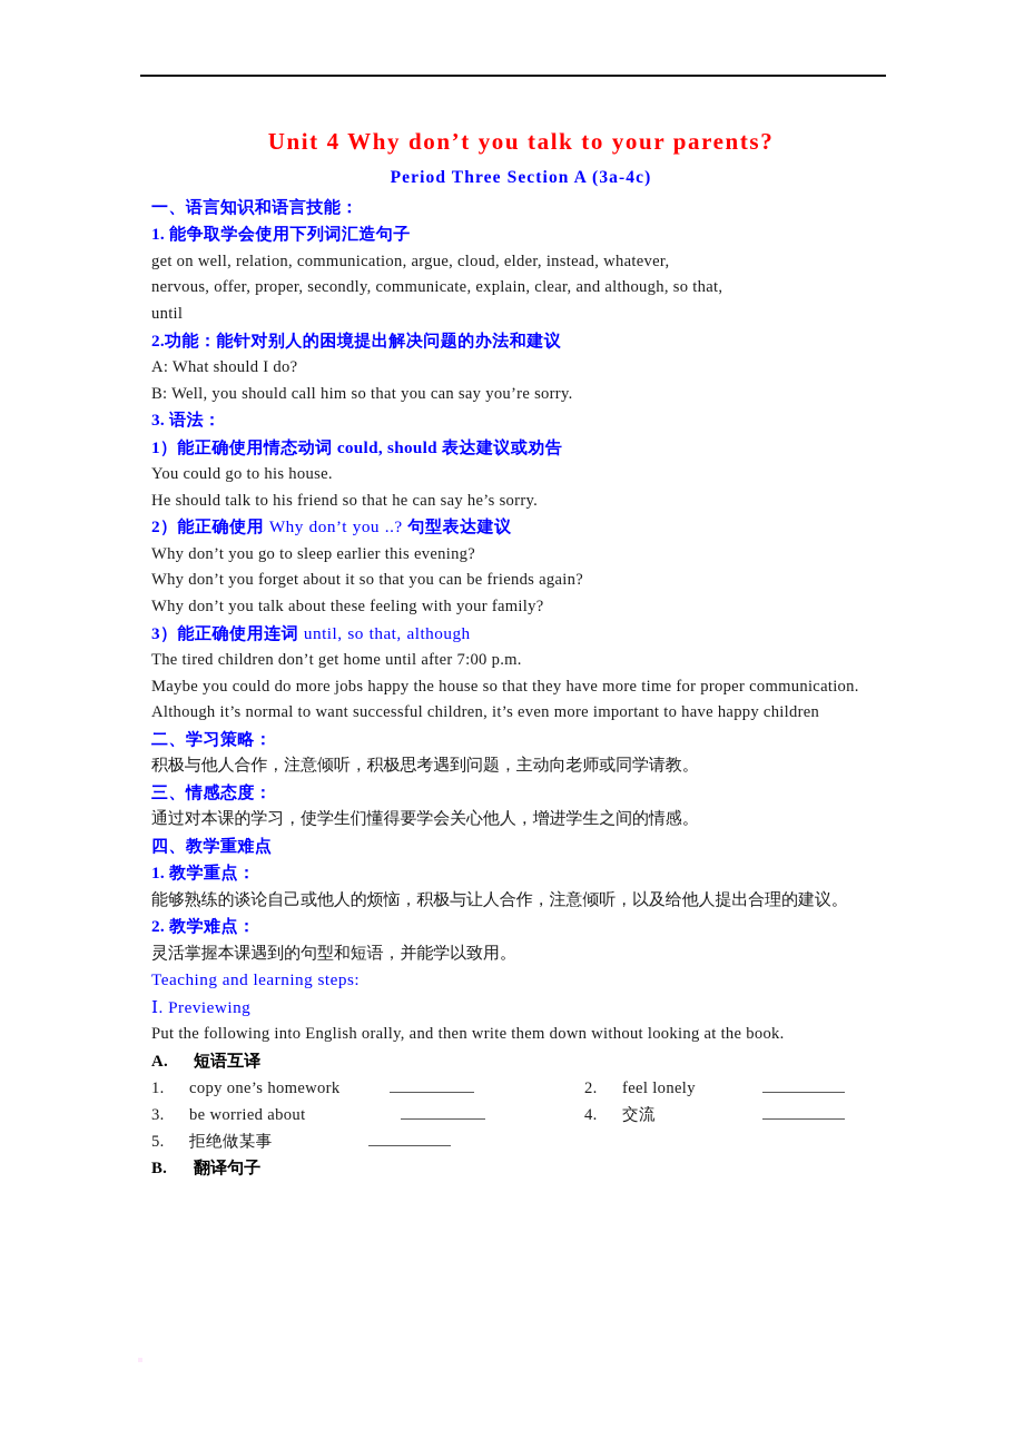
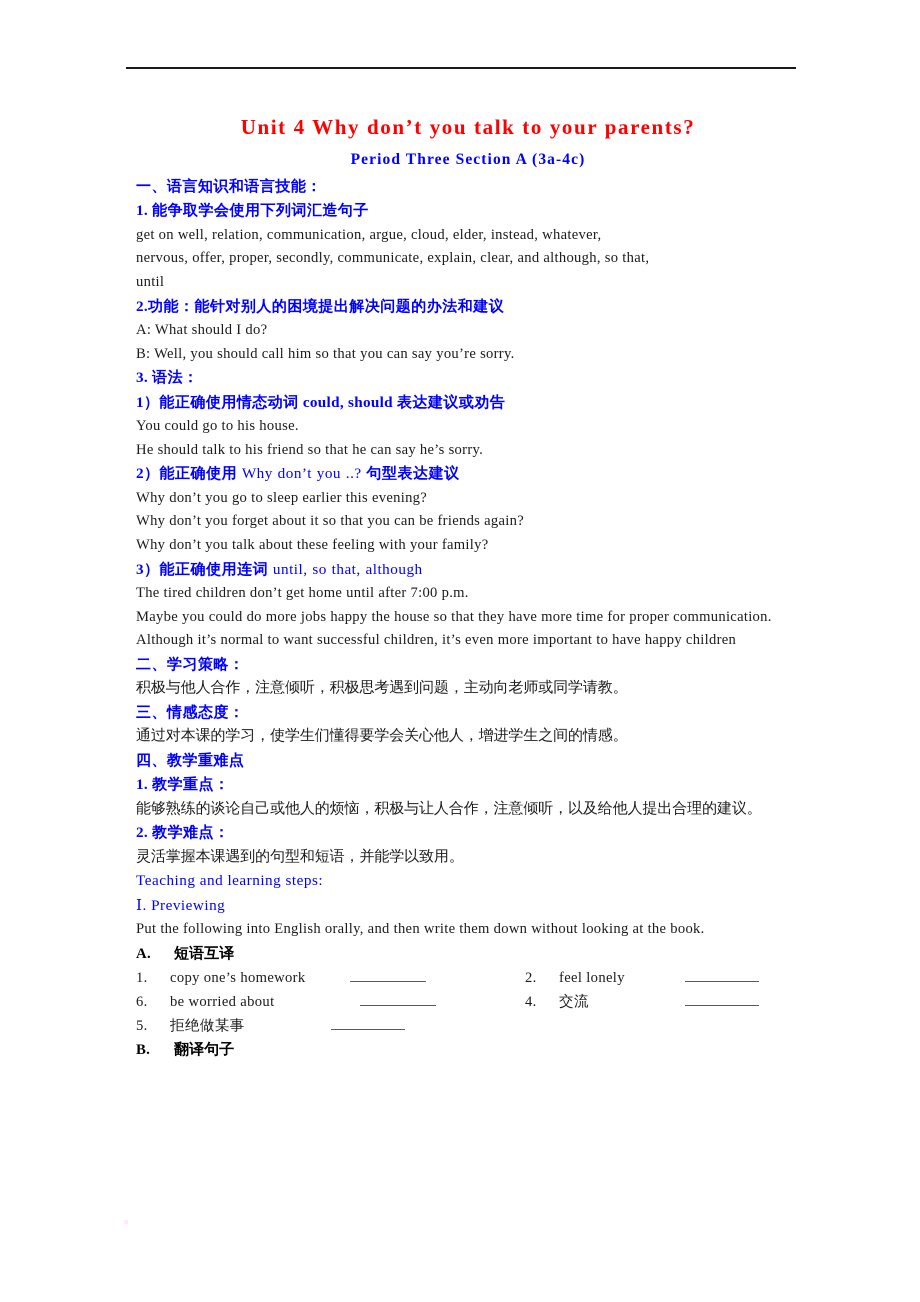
  Unit 4 Why don’t you talk to your parents?
  Period Three Section A (3a-4c)
  一、语言知识和语言技能：
  1. 能争取学会使用下列词汇造句子
  get on well, relation, communication, argue, cloud, elder, instead, whatever,
  nervous, offer, proper, secondly, communicate, explain, clear, and although, so that,
  until
  2.功能：能针对别人的困境提出解决问题的办法和建议
  A: What should I do?
  B: Well, you should call him so that you can say you’re sorry.
  3. 语法：
  1）能正确使用情态动词 could, should 表达建议或劝告
  You could go to his house.
  He should talk to his friend so that he can say he’s sorry.
  2）能正确使用 Why don’t you ..? 句型表达建议
  Why don’t you go to sleep earlier this evening?
  Why don’t you forget about it so that you can be friends again?
  Why don’t you talk about these feeling with your family?
  3）能正确使用连词 until, so that, although
  The tired children don’t get home until after 7:00 p.m.
  Maybe you could do more jobs happy the house so that they have more time for proper communication.
  Although it’s normal to want successful children, it’s even more important to have happy children
  二、学习策略：
  积极与他人合作，注意倾听，积极思考遇到问题，主动向老师或同学请教。
  三、情感态度：
  通过对本课的学习，使学生们懂得要学会关心他人，增进学生之间的情感。
  四、教学重难点
  1. 教学重点：
  能够熟练的谈论自己或他人的烦恼，积极与让人合作，注意倾听，以及给他人提出合理的建议。
  2. 教学难点：
  灵活掌握本课遇到的句型和短语，并能学以致用。
  Teaching and learning steps:
  Ⅰ. Previewing
  Put the following into English orally, and then write them down without looking at the book.
  A. 短语互译
  1. copy one’s homework
  2. feel lonely
- 3. be worried about
+ 6. be worried about
  4. 交流
  5. 拒绝做某事
  B. 翻译句子
